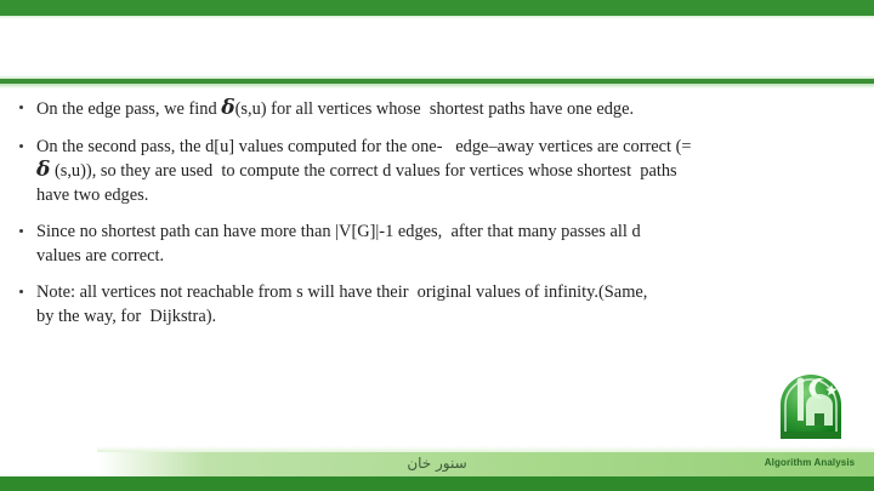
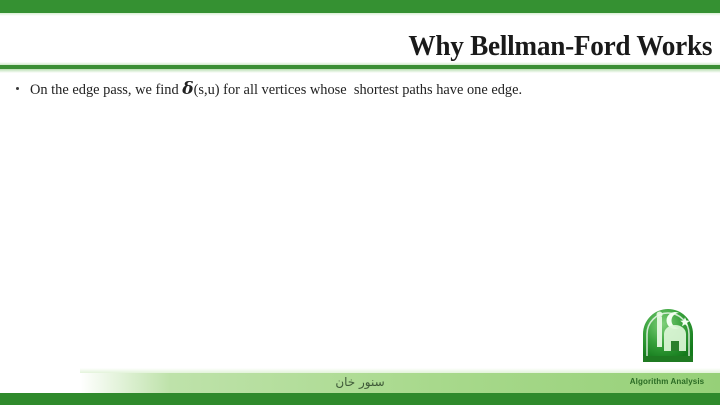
+ Why Bellman-Ford Works
  On the edge pass, we find δ(s,u) for all vertices whose shortest paths have one edge.
- On the second pass, the d[u] values computed for the one- edge–away vertices are correct (=
- δ (s,u)), so they are used to compute the correct d values for vertices whose shortest paths
- have two edges.
- Since no shortest path can have more than |V[G]|-1 edges, after that many passes all d
- values are correct.
- Note: all vertices not reachable from s will have their original values of infinity.(Same,
- by the way, for Dijkstra).
  سنور خان
  Algorithm Analysis
